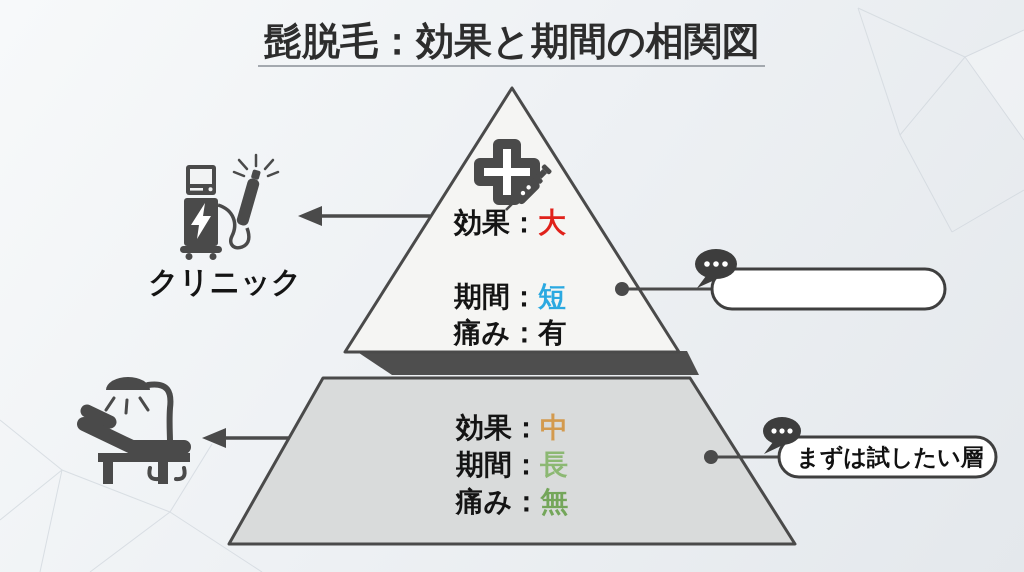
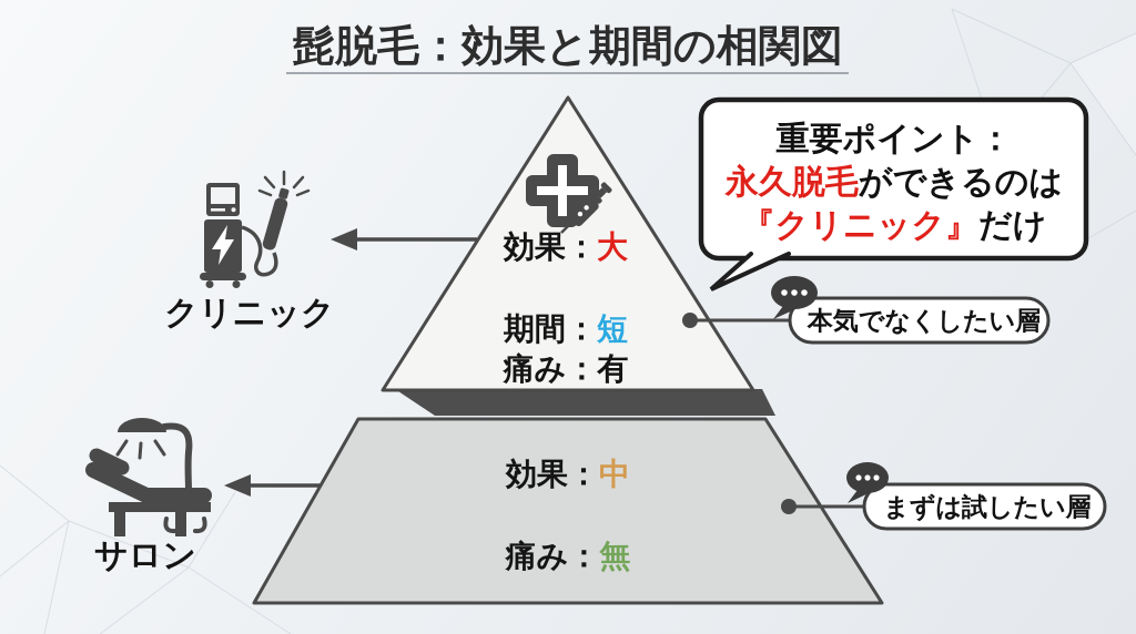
  髭脱毛：効果と期間の相関図
  効果：大
  期間：短
  痛み：有
  効果：中
- 期間：長
  痛み：無
  クリニック
+ サロン
+ 本気でなくしたい層
  まずは試したい層
+ 重要ポイント：
+ 永久脱毛ができるのは
+ 『クリニック』だけ
